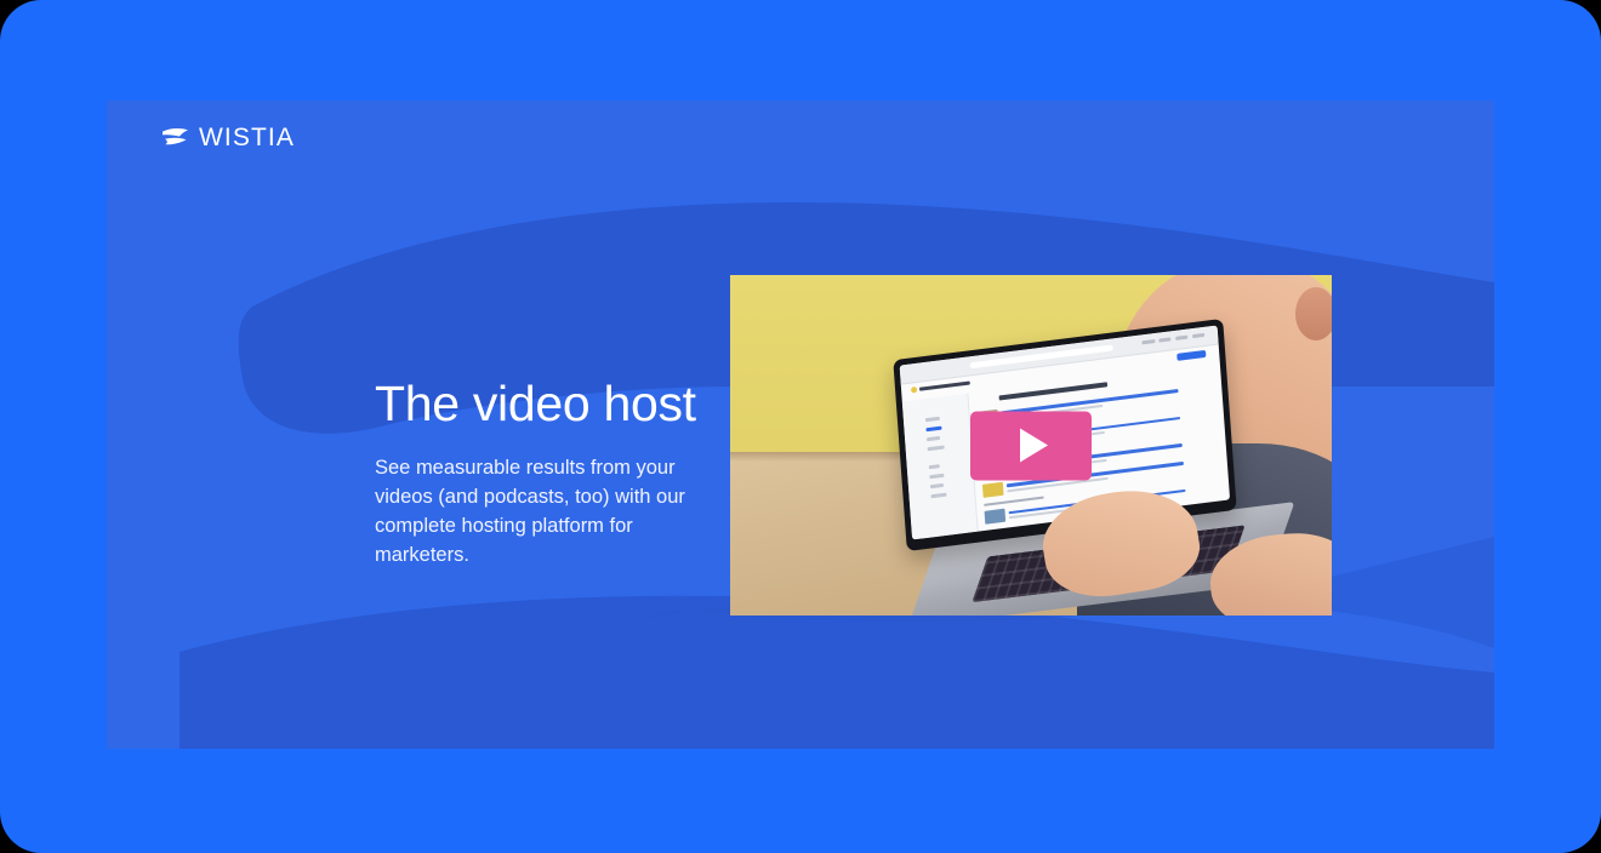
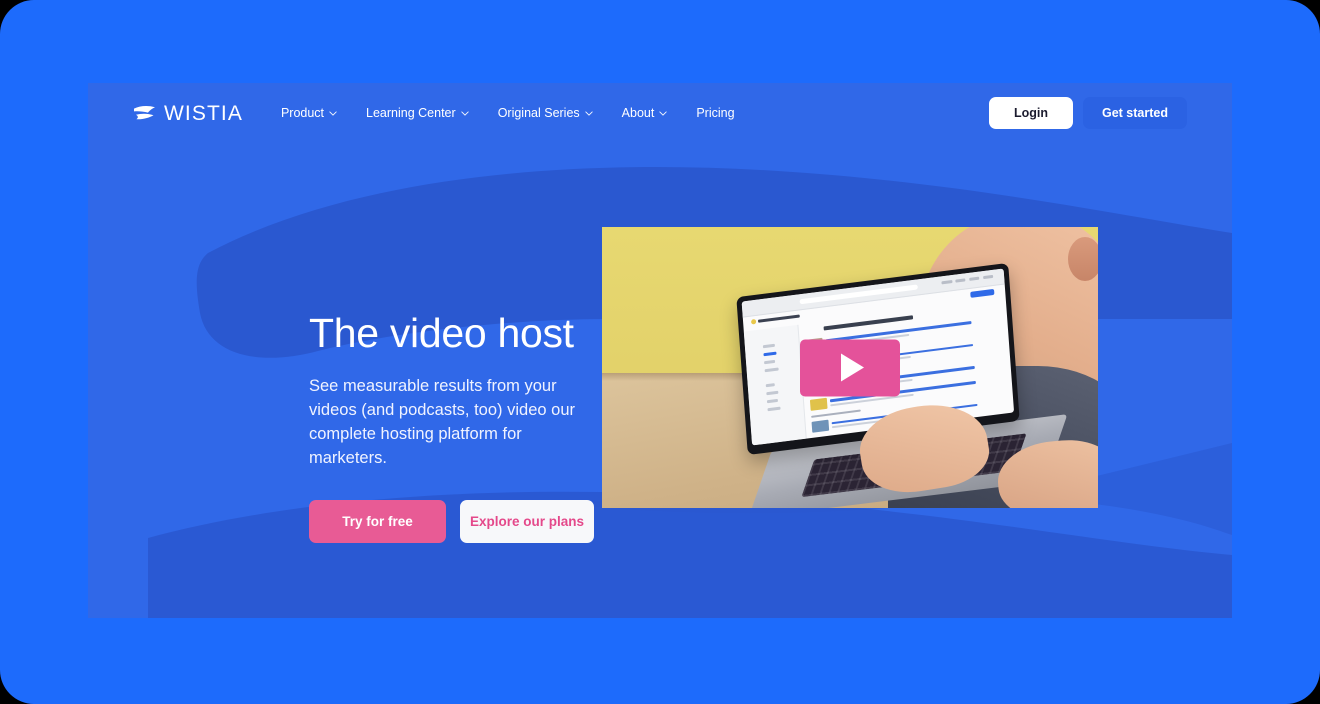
  WISTIA
+ Product
+ Learning Center
+ Original Series
+ About
+ Pricing
+ Login
+ Get started
  The video host
- See measurable results from your videos (and podcasts, too) with our complete hosting platform for marketers.
+ See measurable results from your videos (and podcasts, too) video our complete hosting platform for marketers.
+ Try for free
+ Explore our plans
